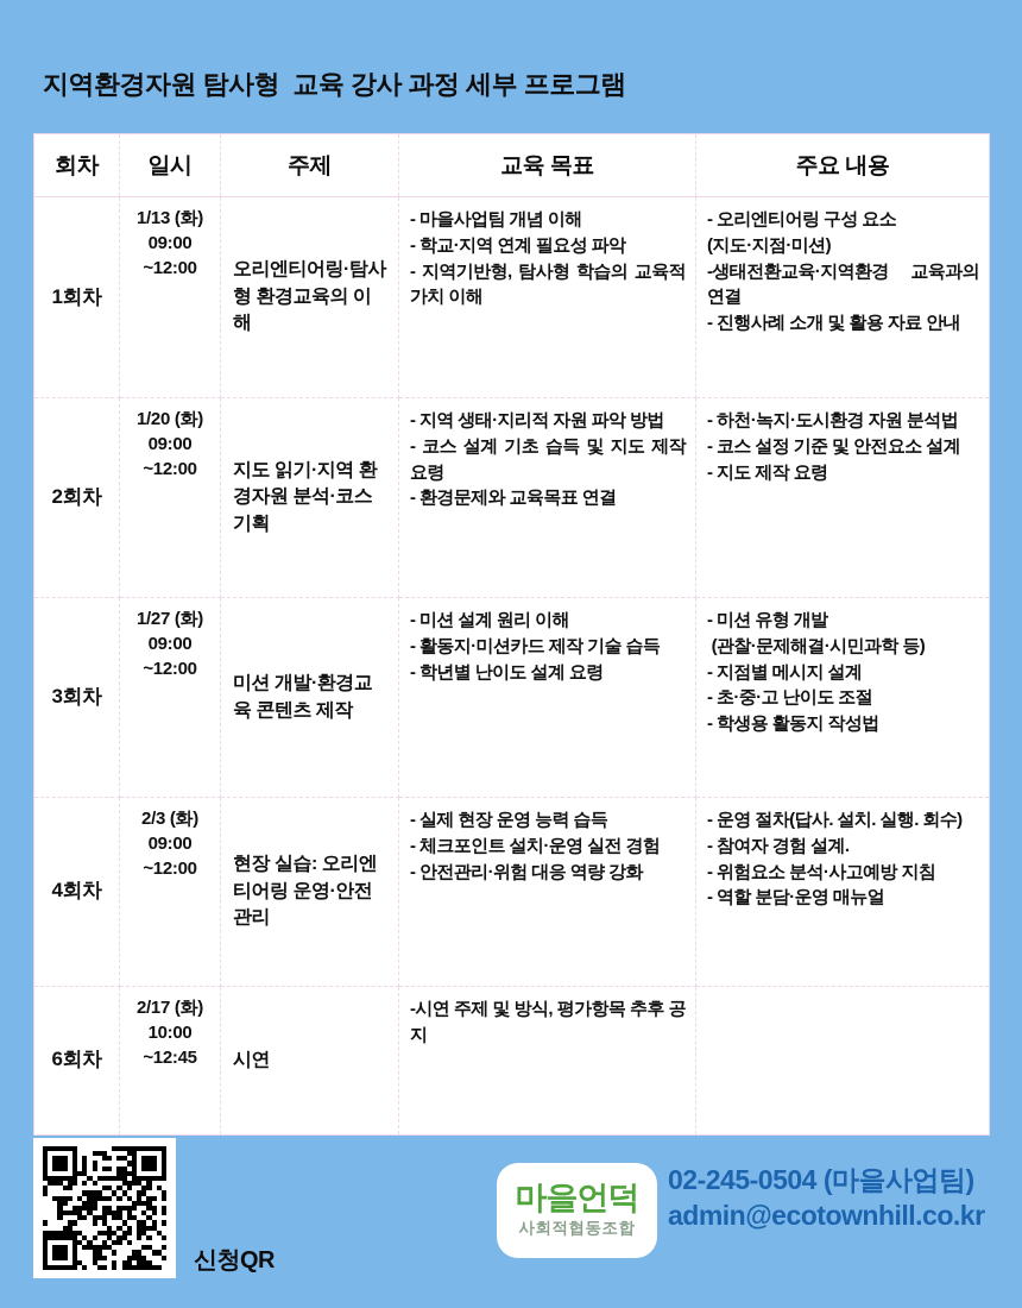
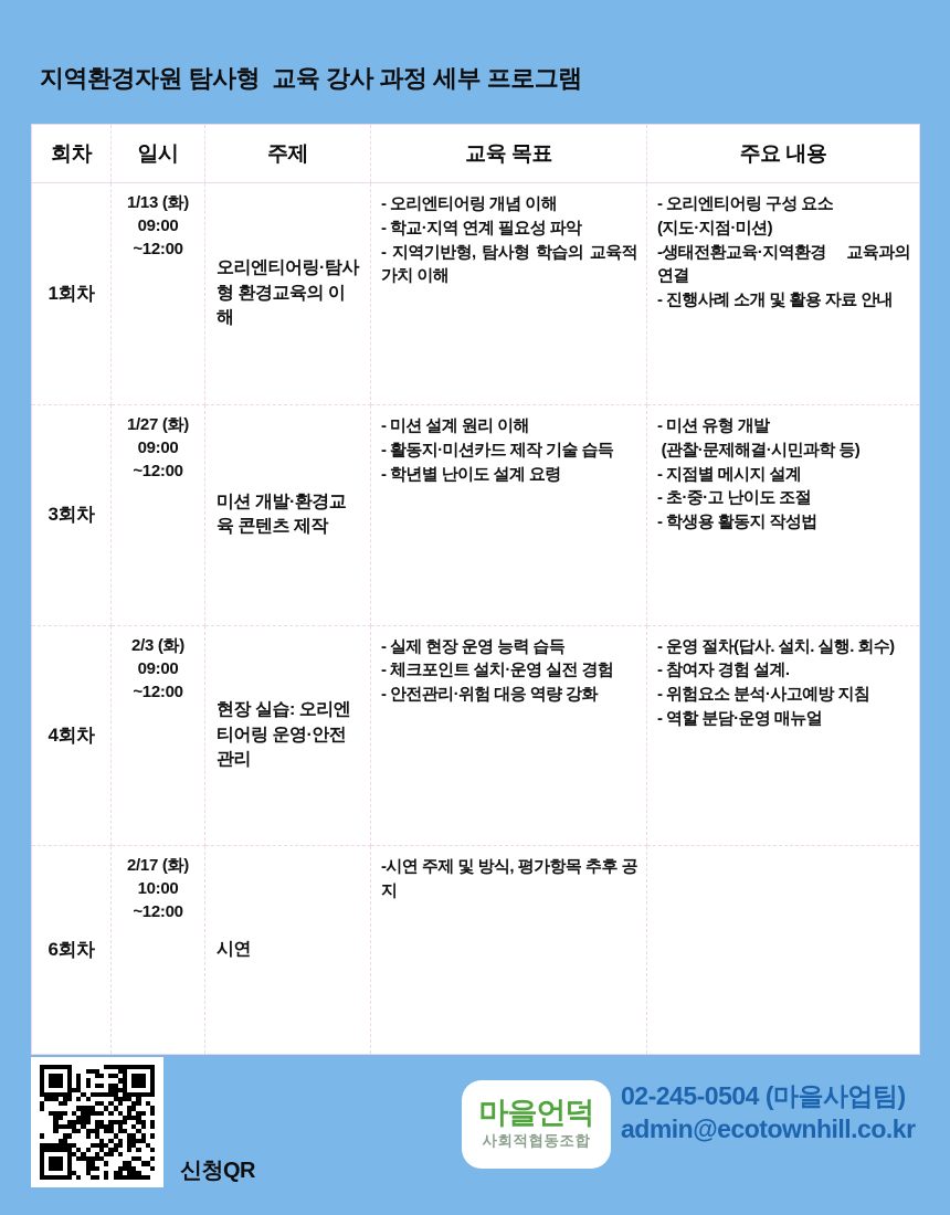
  지역환경자원 탐사형 교육 강사 과정 세부 프로그램
  회차	일시	주제	교육 목표	주요 내용
- 1회차	1/13 (화) 09:00 ~12:00	오리엔티어링·탐사형 환경교육의 이해	- 마을사업팀 개념 이해 - 학교·지역 연계 필요성 파악 - 지역기반형, 탐사형 학습의 교육적 가치 이해	- 오리엔티어링 구성 요소 (지도·지점·미션) -생태전환교육·지역환경 교육과의 연결 - 진행사례 소개 및 활용 자료 안내
+ 1회차	1/13 (화) 09:00 ~12:00	오리엔티어링·탐사형 환경교육의 이해	- 오리엔티어링 개념 이해 - 학교·지역 연계 필요성 파악 - 지역기반형, 탐사형 학습의 교육적 가치 이해	- 오리엔티어링 구성 요소 (지도·지점·미션) -생태전환교육·지역환경 교육과의 연결 - 진행사례 소개 및 활용 자료 안내
- 2회차	1/20 (화) 09:00 ~12:00	지도 읽기·지역 환경자원 분석·코스 기획	- 지역 생태·지리적 자원 파악 방법 - 코스 설계 기초 습득 및 지도 제작 요령 - 환경문제와 교육목표 연결	- 하천·녹지·도시환경 자원 분석법 - 코스 설정 기준 및 안전요소 설계 - 지도 제작 요령
  3회차	1/27 (화) 09:00 ~12:00	미션 개발·환경교육 콘텐츠 제작	- 미션 설계 원리 이해 - 활동지·미션카드 제작 기술 습득 - 학년별 난이도 설계 요령	- 미션 유형 개발 (관찰·문제해결·시민과학 등) - 지점별 메시지 설계 - 초·중·고 난이도 조절 - 학생용 활동지 작성법
  4회차	2/3 (화) 09:00 ~12:00	현장 실습: 오리엔티어링 운영·안전 관리	- 실제 현장 운영 능력 습득 - 체크포인트 설치·운영 실전 경험 - 안전관리·위험 대응 역량 강화	- 운영 절차(답사. 설치. 실행. 회수) - 참여자 경험 설계. - 위험요소 분석·사고예방 지침 - 역할 분담·운영 매뉴얼
- 6회차	2/17 (화) 10:00 ~12:45	시연	-시연 주제 및 방식, 평가항목 추후 공지
+ 6회차	2/17 (화) 10:00 ~12:00	시연	-시연 주제 및 방식, 평가항목 추후 공지
  신청QR
  마을언덕
  사회적협동조합
  02-245-0504 (마을사업팀)
  admin@ecotownhill.co.kr
